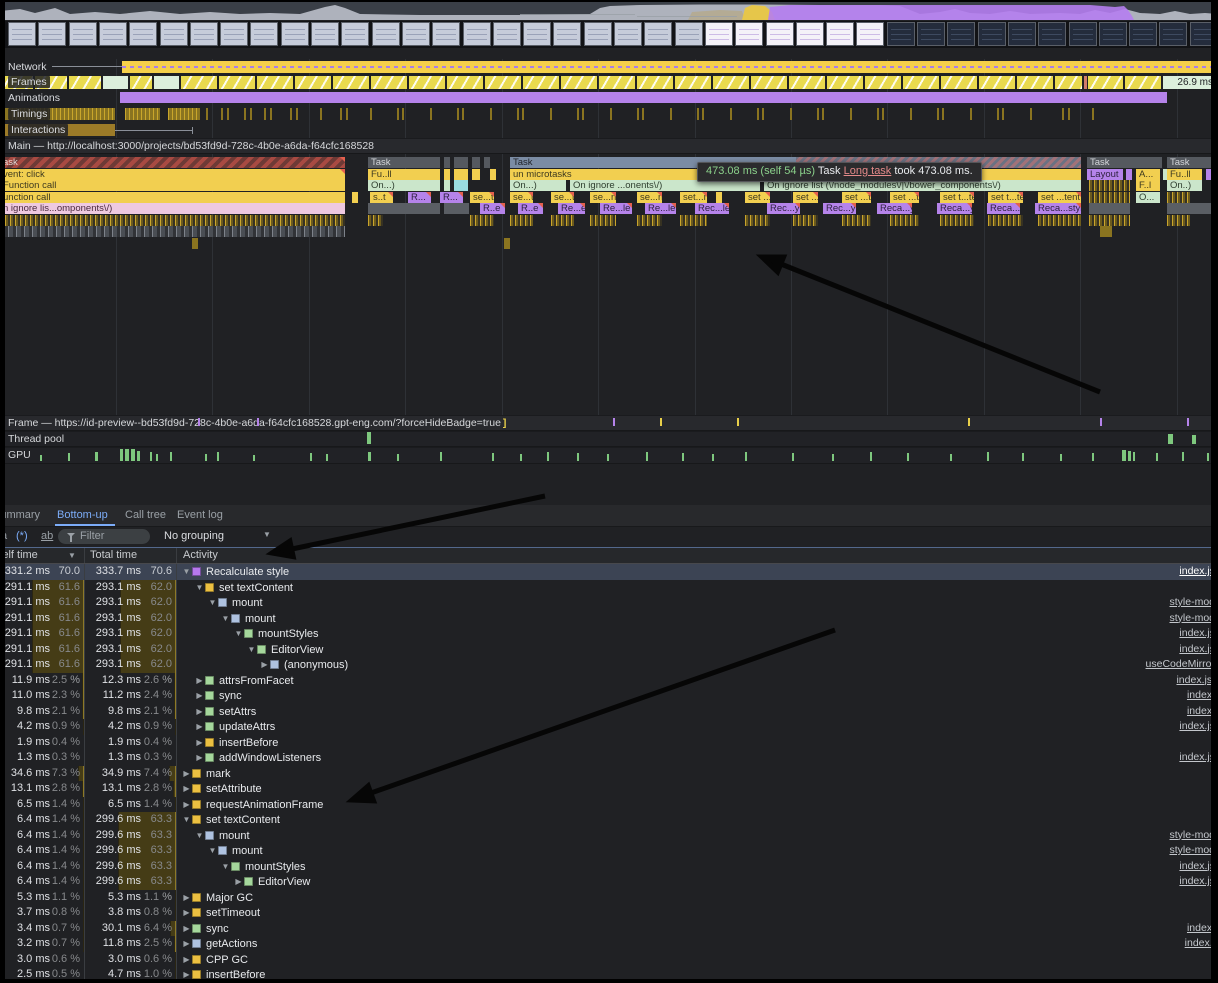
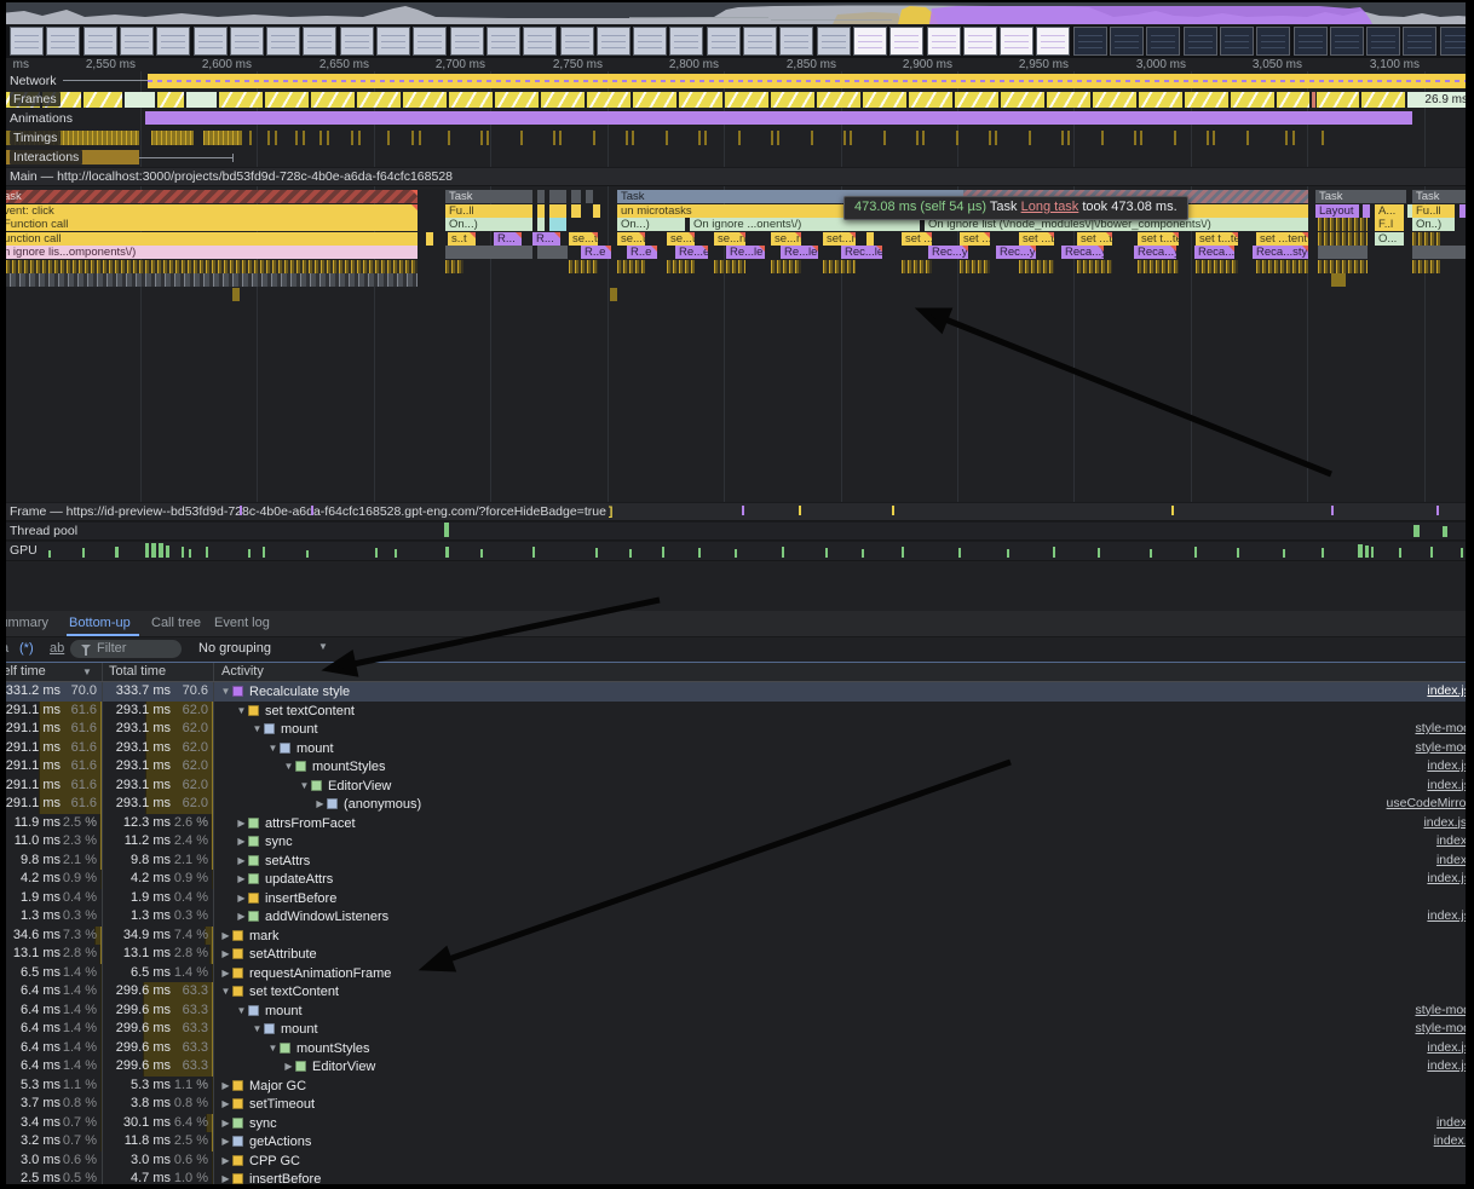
+ ms
+ 2,550 ms
+ 2,600 ms
+ 2,650 ms
+ 2,700 ms
+ 2,750 ms
+ 2,800 ms
+ 2,850 ms
+ 2,900 ms
+ 2,950 ms
+ 3,000 ms
+ 3,050 ms
+ 3,100 ms
  Network
  26.9 m
  Frames
  Animations
  Timings
  Interactions
  Main — http://localhost:3000/projects/bd53fd9d-728c-4b0e-a6da-f64cfc168528
  ask
  Task
  Task
  Task
  Task
  vent: click
  Fu..ll
  un microtasks
  Layout
  A...
  Fu..ll
  Function call
  On...)
  On...)
  On ignore ...onents\/)
  On ignore list (\/node_modules\/|\/bower_components\/)
  F..l
  On..)
  unction call
  s..t
  R...
  R...
  se...t
  se...t
  se...t
  se...n
  se...n
  set...n
  set ...t
  set ...t
  set t...te
  set t...te
  set ...tent
  O...
  n ignore lis...omponents\/)
  R..e
  R..e
  Re...e
  Re...le
  Re...le
  Rec...le
  Rec...yl
  Rec...yl
  Reca...y
  Reca...y
  Reca...styl
  473.08 ms (self 54 µs) Task Long task took 473.08 ms.
  Frame — https://id-preview--bd53fd9d-78c-4b0e-a6a-f64cfc168528.gpt-eng.com/?forceHideBadge=true ]
  Thread pool
  GPU
  mmary
  Bottom-up
  Call tree
  Event log
  (*)
  ab
  Filter
  No grouping
  ▼
  elf time
  ▼
  Total time
  Activity
  331.2 ms
  70.0
  333.7 ms
  70.6
  ▼ Recalculate style
  index.j
  291.1 ms
  61.6
  293.1 ms
  62.0
  ▼ set textContent
  291.1 ms
  61.6
  293.1 ms
  62.0
  ▼ mount
  style-mo
  291.1 ms
  61.6
  293.1 ms
  62.0
  ▼ mount
  style-mo
  291.1 ms
  61.6
  293.1 ms
  62.0
  ▼ mountStyles
  index.j
  291.1 ms
  61.6
  293.1 ms
  62.0
  ▼ EditorView
  index.j
  291.1 ms
  61.6 %
  293.1 ms
  62.0 %
  ▶ (anonymous)
  useCodeMirro
  11.9 ms
  2.5 %
  12.3 ms
  2.6 %
  ▶ attrsFromFacet
  index.js
  11.0 ms
  2.3 %
  11.2 ms
  2.4 %
  ▶ sync
  index
  9.8 ms
  2.1 %
  9.8 ms
  2.1 %
  ▶ setAttrs
  index
  4.2 ms
  0.9 %
  4.2 ms
  0.9 %
  ▶ updateAttrs
  index.j
  1.9 ms
  0.4 %
  1.9 ms
  0.4 %
  ▶ insertBefore
  1.3 ms
  0.3 %
  1.3 ms
  0.3 %
  ▶ addWindowListeners
  index.j
  34.6 ms
  7.3 %
  34.9 ms
  7.4 %
  ▶ mark
  13.1 ms
  2.8 %
  13.1 ms
  2.8 %
  ▶ setAttribute
  6.5 ms
  1.4 %
  6.5 ms
  1.4 %
  ▶ requestAnimationFrame
  6.4 ms
  1.4 %
  299.6 ms
  63.3
  ▼ set textContent
  6.4 ms
  1.4 %
  299.6 ms
  63.3
  ▼ mount
  style-mo
  6.4 ms
  1.4 %
  299.6 ms
  63.3
  ▼ mount
  style-mo
  6.4 ms
  1.4 %
  299.6 ms
  63.3
  ▼ mountStyles
  index.j
  6.4 ms
  1.4 %
  299.6 ms
  63.3 %
  ▶ EditorView
  index.j
  5.3 ms
  1.1 %
  5.3 ms
  1.1 %
  ▶ Major GC
  3.7 ms
  0.8 %
  3.8 ms
  0.8 %
  ▶ setTimeout
  3.4 ms
  0.7 %
  30.1 ms
  6.4 %
  ▶ sync
  index
  3.2 ms
  0.7 %
  11.8 ms
  2.5 %
  ▶ getActions
  index
  3.0 ms
  0.6 %
  3.0 ms
  0.6 %
  ▶ CPP GC
  2.5 ms
  0.5 %
  4.7 ms
  1.0 %
  ▶ insertBefore
